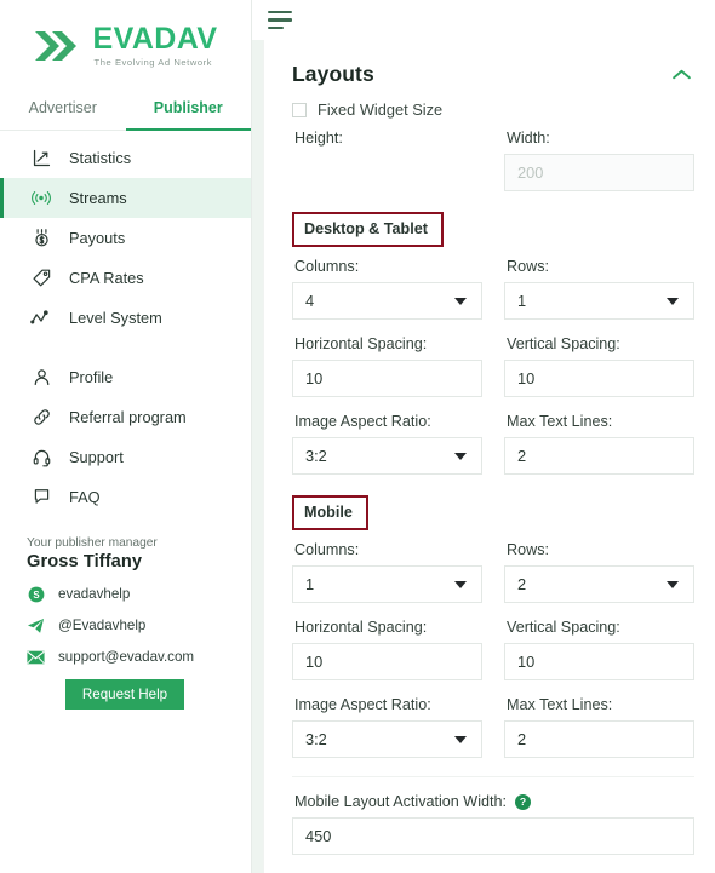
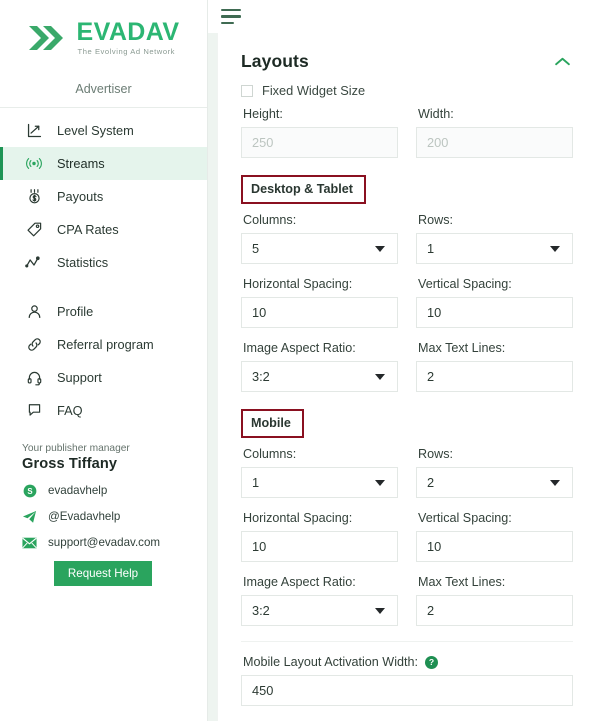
  EVADAV
  The Evolving Ad Network
  Advertiser
- Publisher
- Statistics
+ Level System
  Streams
  Payouts
  CPA Rates
- Level System
+ Statistics
  Profile
  Referral program
  Support
  FAQ
  Your publisher manager
  Gross Tiffany
  S
  evadavhelp
  @Evadavhelp
  support@evadav.com
  Request Help
  Layouts
  Fixed Widget Size
  Height:
+ 250
  Width:
  200
  Desktop & Tablet
  Columns:
- 4
+ 5
  Rows:
  1
  Horizontal Spacing:
  10
  Vertical Spacing:
  10
  Image Aspect Ratio:
  3:2
  Max Text Lines:
  2
  Mobile
  Columns:
  1
  Rows:
  2
  Horizontal Spacing:
  10
  Vertical Spacing:
  10
  Image Aspect Ratio:
  3:2
  Max Text Lines:
  2
  Mobile Layout Activation Width:
  ?
  450
